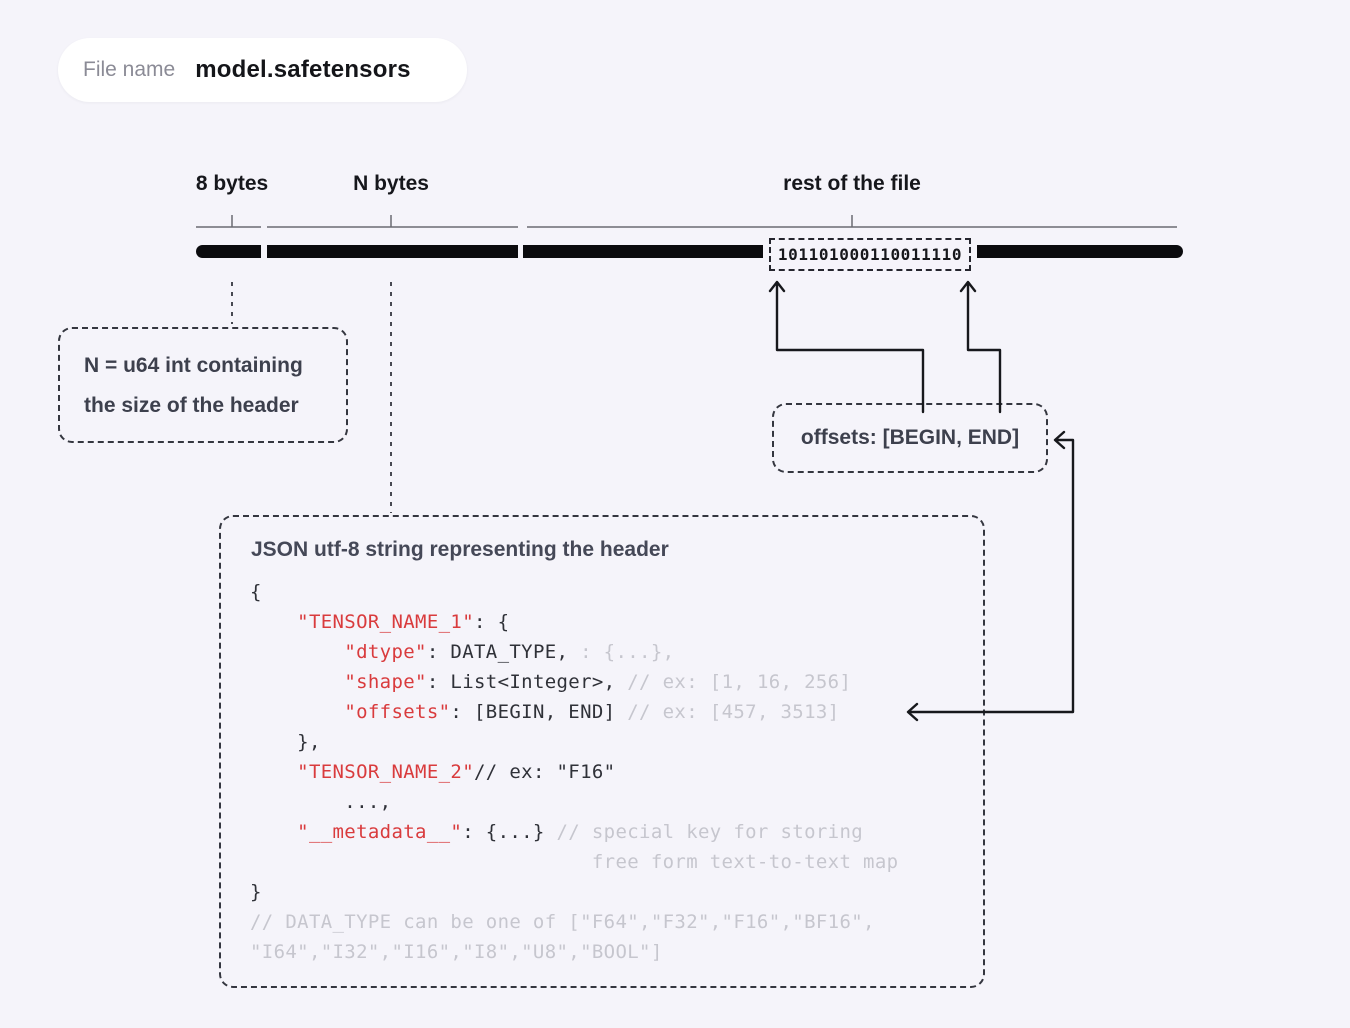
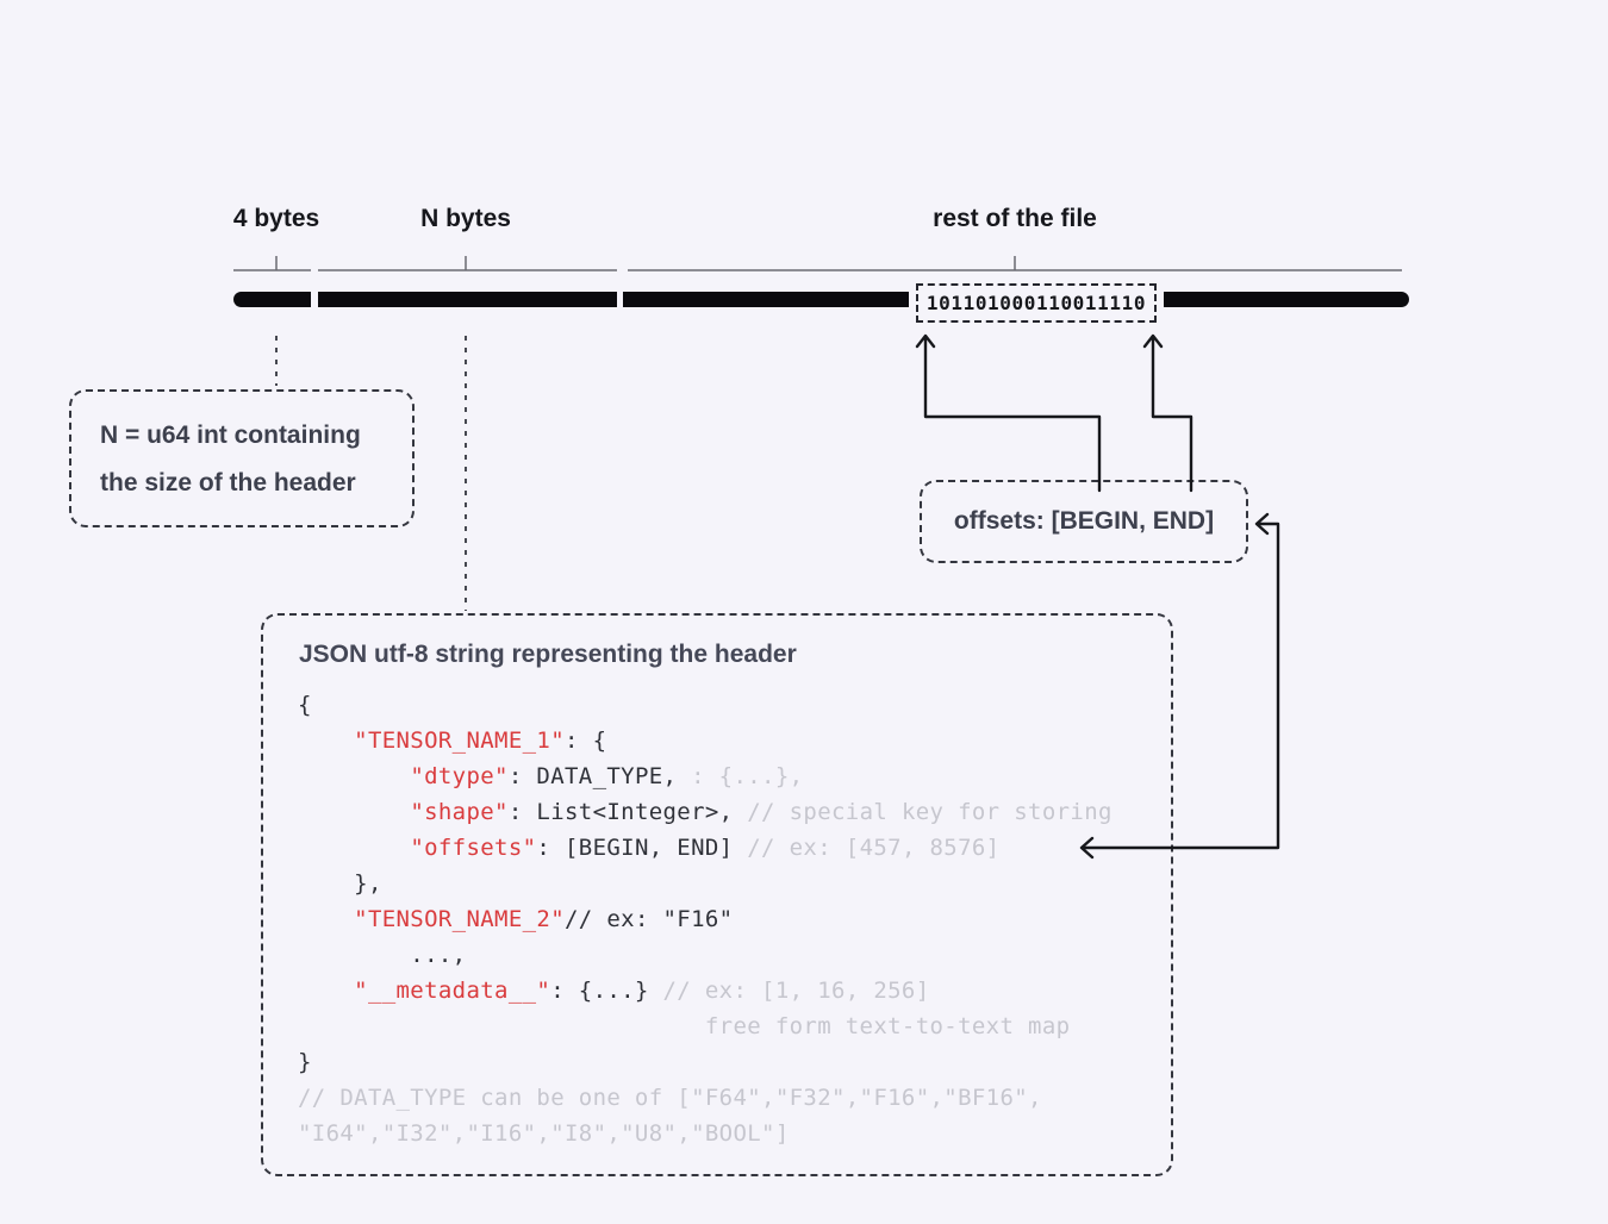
- File name
- model.safetensors
- 8 bytes
+ 4 bytes
  N bytes
  rest of the file
  101101000110011110
  N = u64 int containing
  the size of the header
  offsets: [BEGIN, END]
  JSON utf-8 string representing the header
  {
  "TENSOR_NAME_1": {
  "dtype": DATA_TYPE, : {...},
- "shape": List<Integer>, // ex: [1, 16, 256]
+ "shape": List<Integer>, // special key for storing
- "offsets": [BEGIN, END] // ex: [457, 3513]
+ "offsets": [BEGIN, END] // ex: [457, 8576]
  },
  "TENSOR_NAME_2"// ex: "F16"
  ...,
- "__metadata__": {...} // special key for storing
+ "__metadata__": {...} // ex: [1, 16, 256]
  free form text-to-text map
  }
  // DATA_TYPE can be one of ["F64","F32","F16","BF16",
  "I64","I32","I16","I8","U8","BOOL"]
